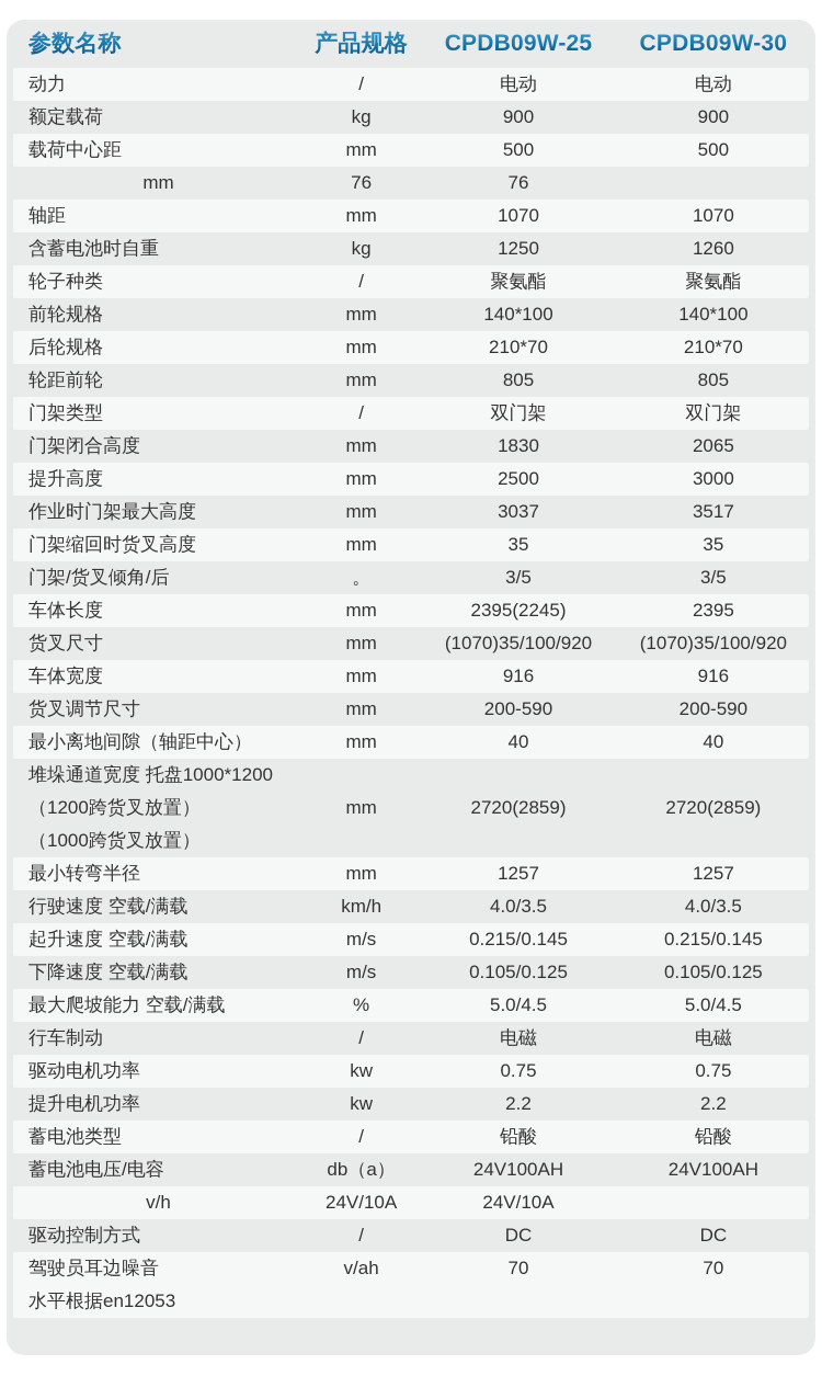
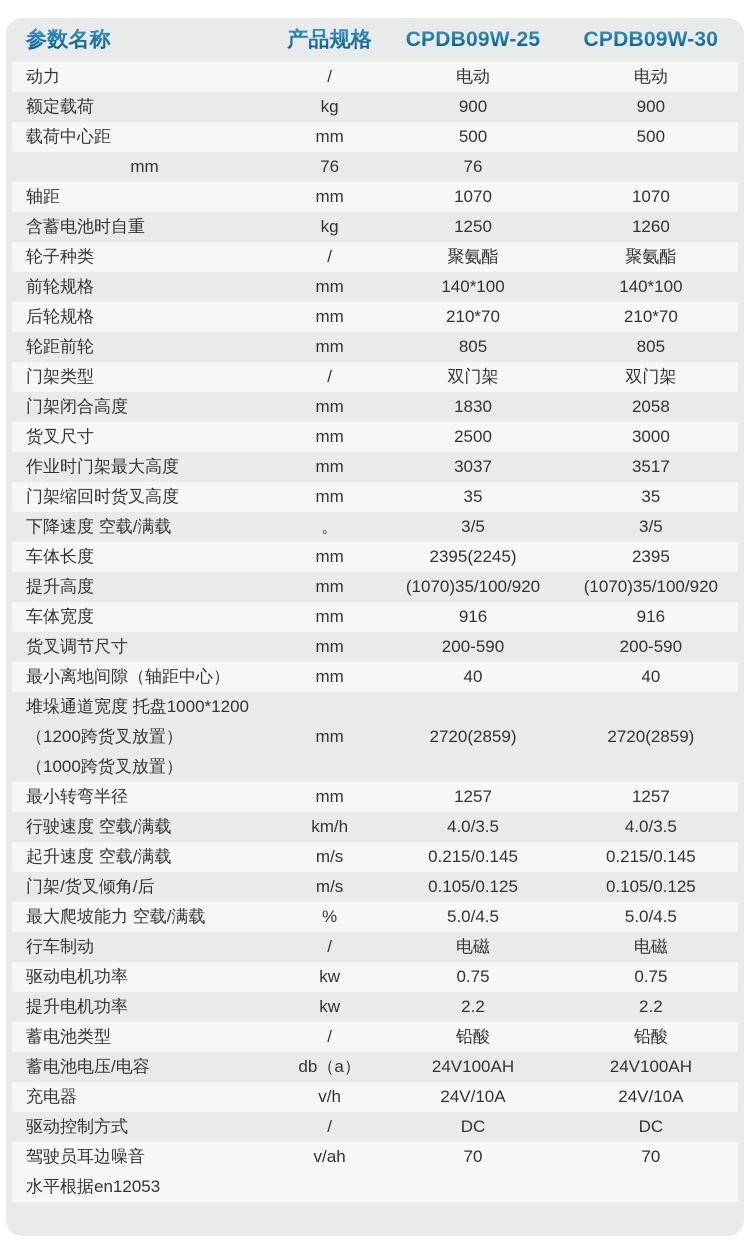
  参数名称
  产品规格
  CPDB09W-25
  CPDB09W-30
  动力
  /
  电动
  电动
  额定载荷
  kg
  900
  900
  载荷中心距
  mm
  500
  500
  mm
  76
  76
  轴距
  mm
  1070
  1070
  含蓄电池时自重
  kg
  1250
  1260
  轮子种类
  /
  聚氨酯
  聚氨酯
  前轮规格
  mm
  140*100
  140*100
  后轮规格
  mm
  210*70
  210*70
  轮距前轮
  mm
  805
  805
  门架类型
  /
  双门架
  双门架
  门架闭合高度
  mm
  1830
- 2065
+ 2058
- 提升高度
+ 货叉尺寸
  mm
  2500
  3000
  作业时门架最大高度
  mm
  3037
  3517
  门架缩回时货叉高度
  mm
  35
  35
- 门架/货叉倾角/后
+ 下降速度 空载/满载
  。
  3/5
  3/5
  车体长度
  mm
  2395(2245)
  2395
- 货叉尺寸
+ 提升高度
  mm
  (1070)35/100/920
  (1070)35/100/920
  车体宽度
  mm
  916
  916
  货叉调节尺寸
  mm
  200-590
  200-590
  最小离地间隙（轴距中心）
  mm
  40
  40
  堆垛通道宽度 托盘1000*1200
  （1200跨货叉放置）
  （1000跨货叉放置）
  mm
  2720(2859)
  2720(2859)
  最小转弯半径
  mm
  1257
  1257
  行驶速度 空载/满载
  km/h
  4.0/3.5
  4.0/3.5
  起升速度 空载/满载
  m/s
  0.215/0.145
  0.215/0.145
- 下降速度 空载/满载
+ 门架/货叉倾角/后
  m/s
  0.105/0.125
  0.105/0.125
  最大爬坡能力 空载/满载
  %
  5.0/4.5
  5.0/4.5
  行车制动
  /
  电磁
  电磁
  驱动电机功率
  kw
  0.75
  0.75
  提升电机功率
  kw
  2.2
  2.2
  蓄电池类型
  /
  铅酸
  铅酸
  蓄电池电压/电容
  db（a）
  24V100AH
  24V100AH
+ 充电器
  v/h
  24V/10A
  24V/10A
  驱动控制方式
  /
  DC
  DC
  驾驶员耳边噪音
  水平根据en12053
  v/ah
  70
  70
